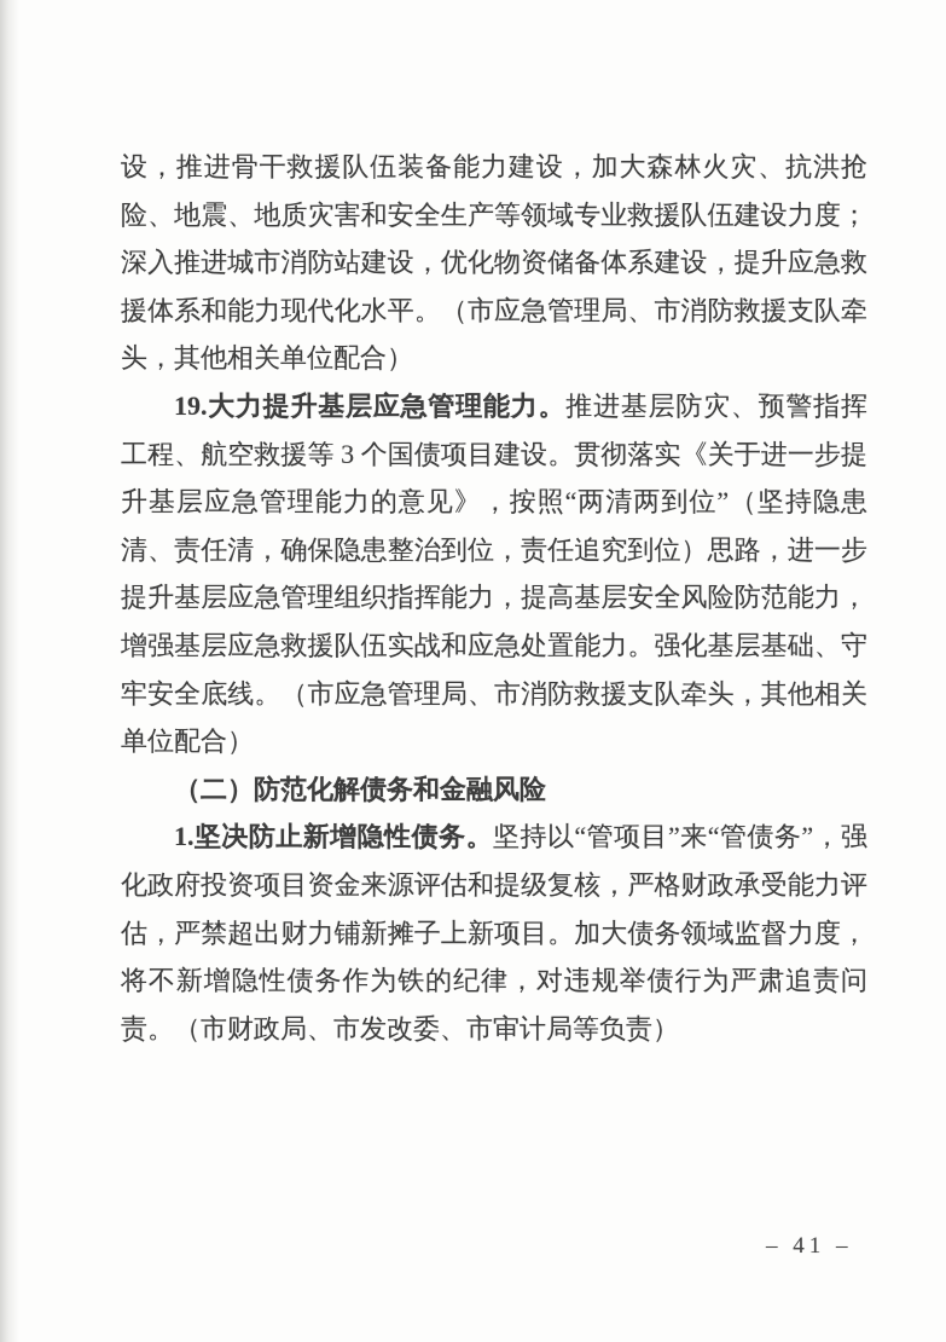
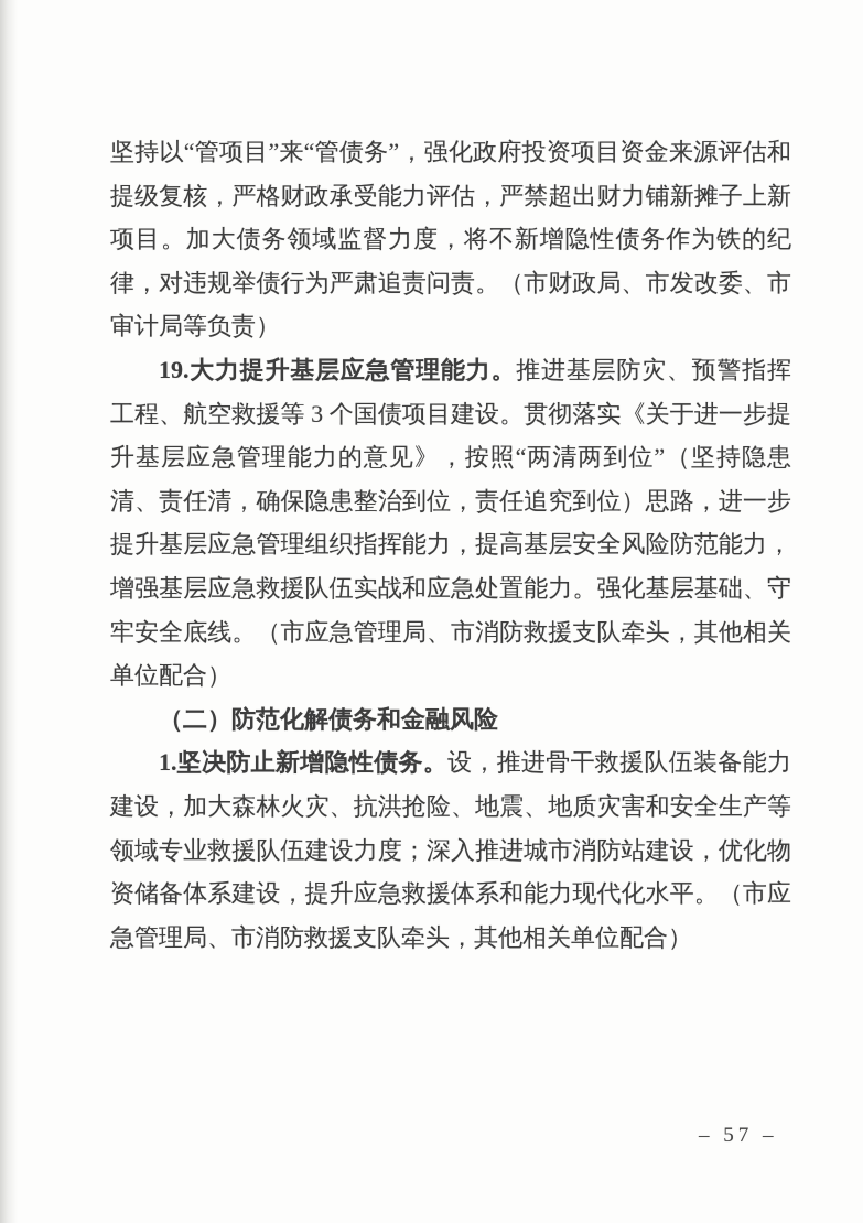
- 设，推进骨干救援队伍装备能力建设，加大森林火灾、抗洪抢险、地震、地质灾害和安全生产等领域专业救援队伍建设力度；深入推进城市消防站建设，优化物资储备体系建设，提升应急救援体系和能力现代化水平。（市应急管理局、市消防救援支队牵头，其他相关单位配合）
+ 坚持以“管项目”来“管债务”，强化政府投资项目资金来源评估和提级复核，严格财政承受能力评估，严禁超出财力铺新摊子上新项目。加大债务领域监督力度，将不新增隐性债务作为铁的纪律，对违规举债行为严肃追责问责。（市财政局、市发改委、市审计局等负责）
  19.大力提升基层应急管理能力。推进基层防灾、预警指挥工程、航空救援等 3 个国债项目建设。贯彻落实《关于进一步提升基层应急管理能力的意见》，按照“两清两到位”（坚持隐患清、责任清，确保隐患整治到位，责任追究到位）思路，进一步提升基层应急管理组织指挥能力，提高基层安全风险防范能力，增强基层应急救援队伍实战和应急处置能力。强化基层基础、守牢安全底线。（市应急管理局、市消防救援支队牵头，其他相关单位配合）
  （二）防范化解债务和金融风险
- 1.坚决防止新增隐性债务。坚持以“管项目”来“管债务”，强化政府投资项目资金来源评估和提级复核，严格财政承受能力评估，严禁超出财力铺新摊子上新项目。加大债务领域监督力度，将不新增隐性债务作为铁的纪律，对违规举债行为严肃追责问责。（市财政局、市发改委、市审计局等负责）
+ 1.坚决防止新增隐性债务。设，推进骨干救援队伍装备能力建设，加大森林火灾、抗洪抢险、地震、地质灾害和安全生产等领域专业救援队伍建设力度；深入推进城市消防站建设，优化物资储备体系建设，提升应急救援体系和能力现代化水平。（市应急管理局、市消防救援支队牵头，其他相关单位配合）
- – 41 –
+ – 57 –
